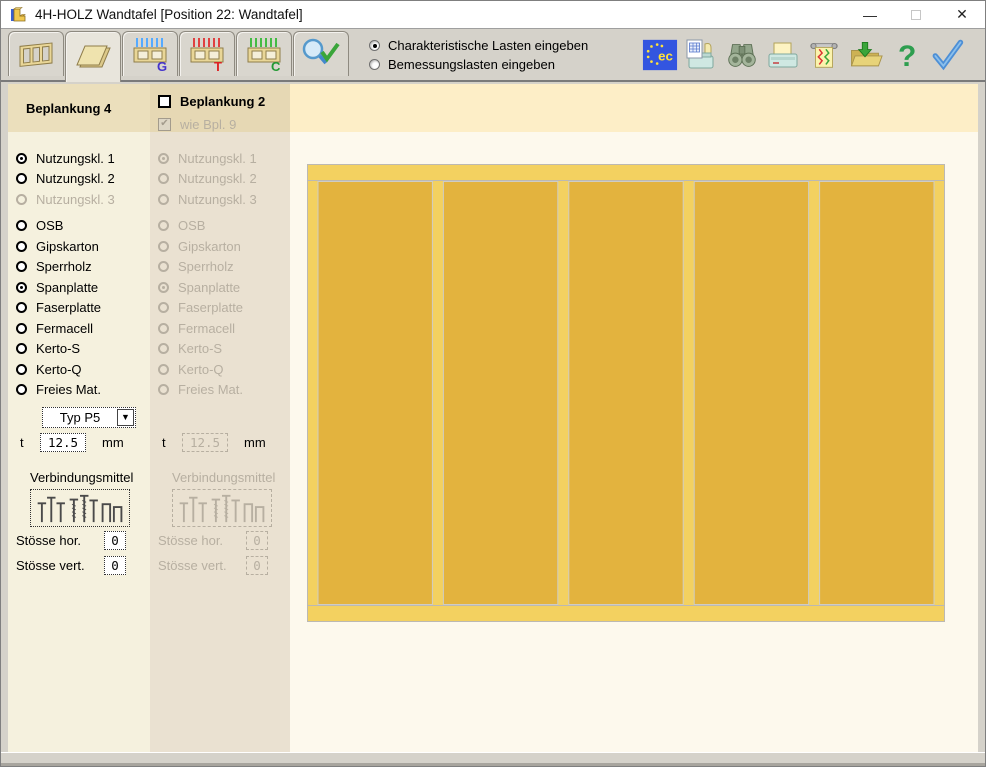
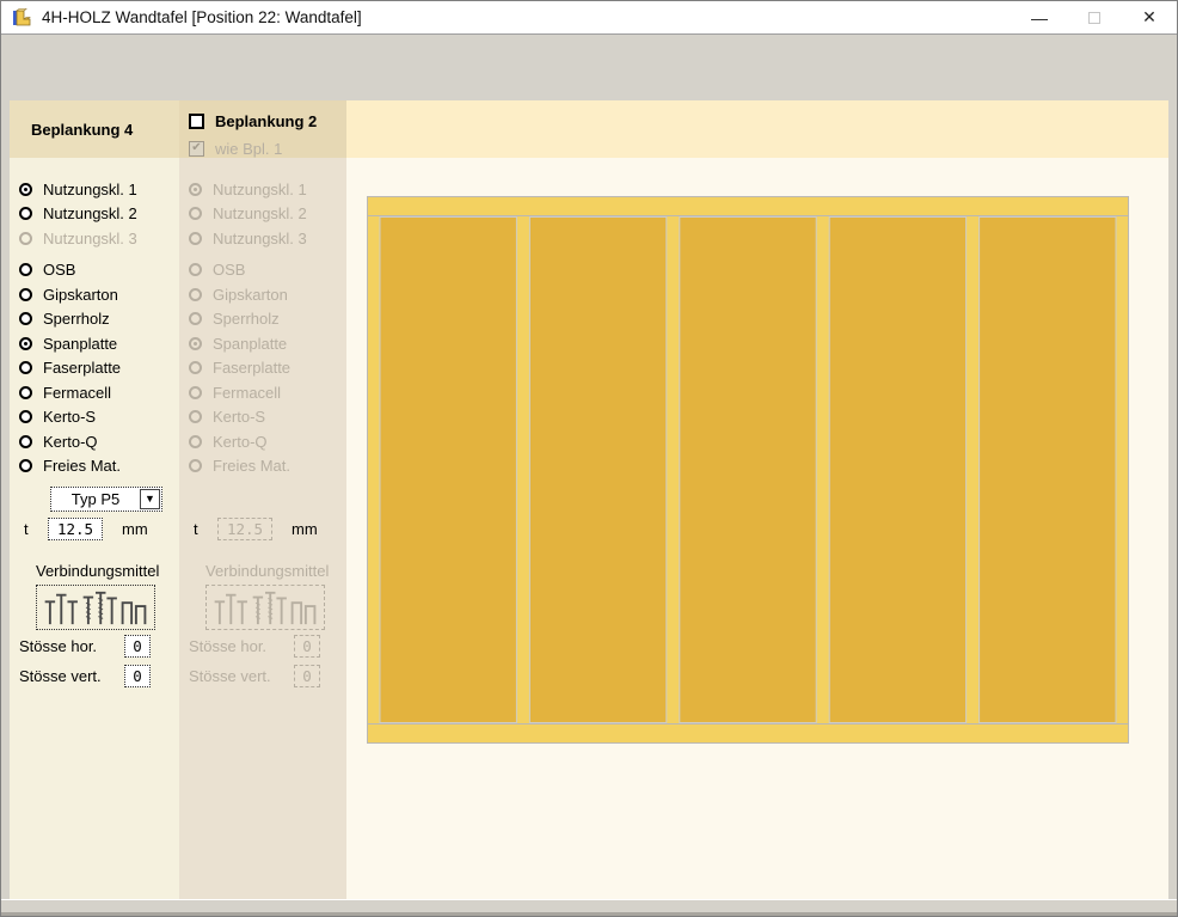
  4H-HOLZ Wandtafel [Position 22: Wandtafel]
  —
  ✕
- G
- T
- C
- Charakteristische Lasten eingeben
- Bemessungslasten eingeben
- ec
- ?
  Beplankung 4
  Nutzungskl. 1
  Nutzungskl. 2
  Nutzungskl. 3
  OSB
  Gipskarton
  Sperrholz
  Spanplatte
  Faserplatte
  Fermacell
  Kerto-S
  Kerto-Q
  Freies Mat.
  Typ P5
  ▼
  t
  12.5
  mm
  Verbindungsmittel
  Stösse hor.
  0
  Stösse vert.
  0
  Beplankung 2
- wie Bpl. 9
+ wie Bpl. 1
  Nutzungskl. 1
  Nutzungskl. 2
  Nutzungskl. 3
  OSB
  Gipskarton
  Sperrholz
  Spanplatte
  Faserplatte
  Fermacell
  Kerto-S
  Kerto-Q
  Freies Mat.
  t
  12.5
  mm
  Verbindungsmittel
  Stösse hor.
  0
  Stösse vert.
  0
